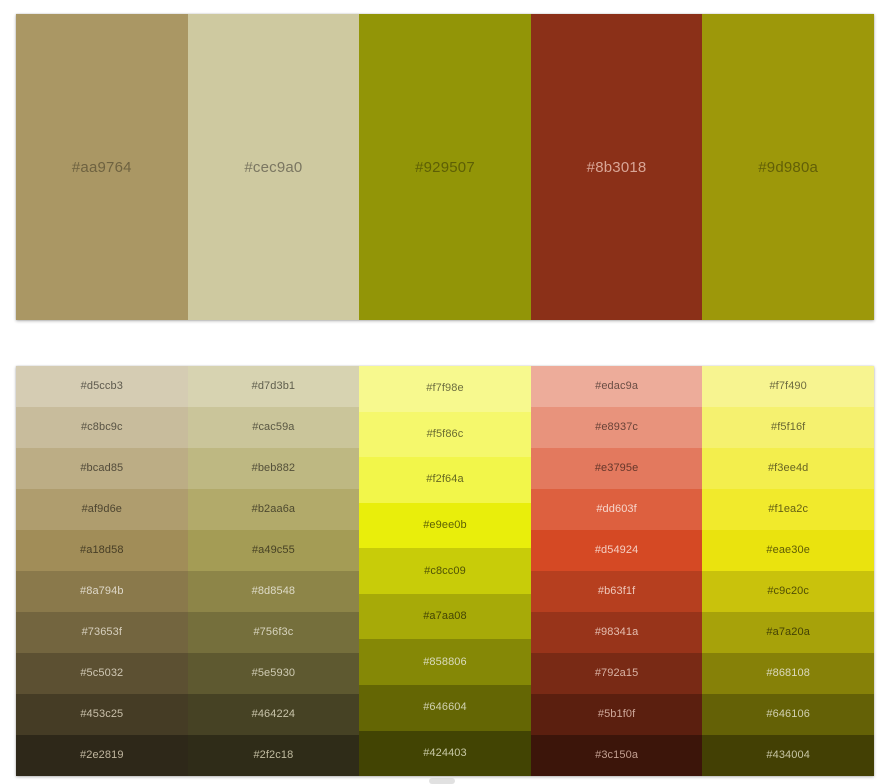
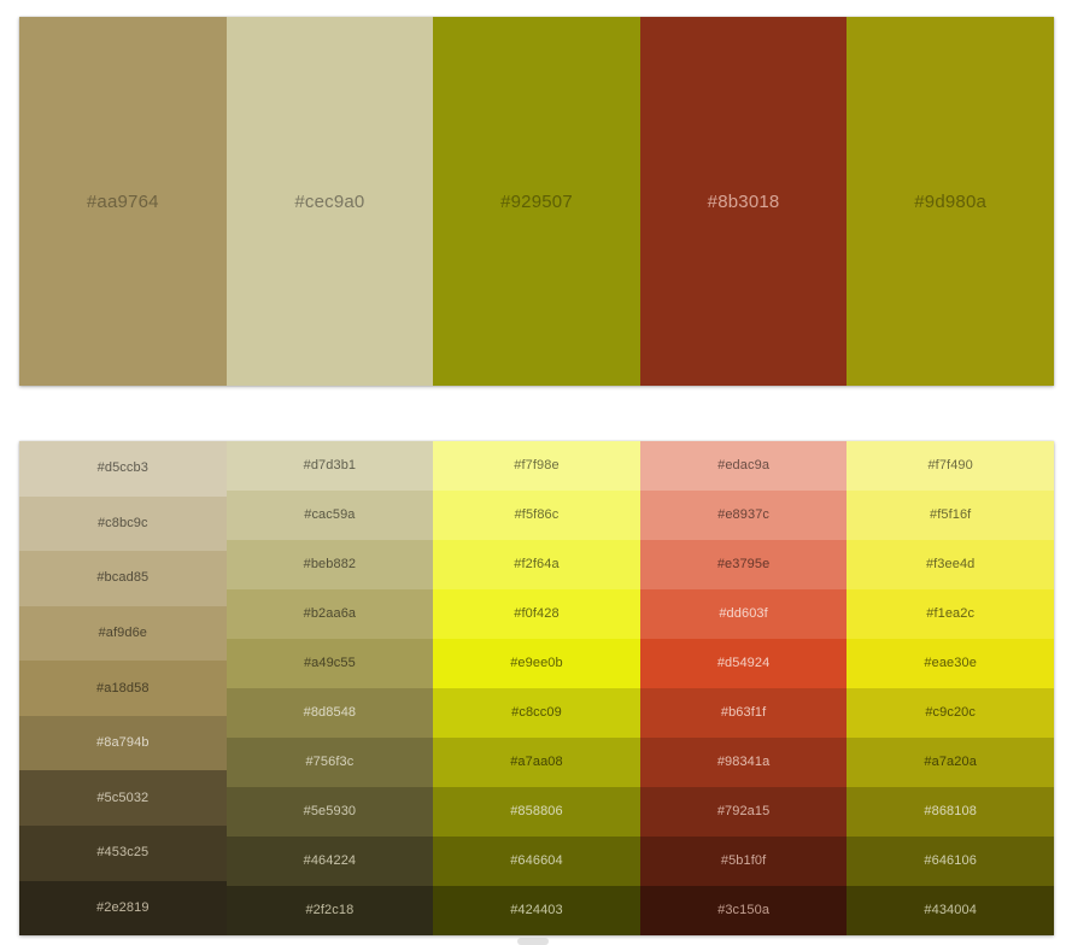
  #aa9764
  #cec9a0
  #929507
  #8b3018
  #9d980a
  #d5ccb3
  #c8bc9c
  #bcad85
  #af9d6e
  #a18d58
  #8a794b
- #73653f
  #5c5032
  #453c25
  #2e2819
  #d7d3b1
  #cac59a
  #beb882
  #b2aa6a
  #a49c55
  #8d8548
  #756f3c
  #5e5930
  #464224
  #2f2c18
  #f7f98e
  #f5f86c
  #f2f64a
+ #f0f428
  #e9ee0b
  #c8cc09
  #a7aa08
  #858806
  #646604
  #424403
  #edac9a
  #e8937c
  #e3795e
  #dd603f
  #d54924
  #b63f1f
  #98341a
  #792a15
  #5b1f0f
  #3c150a
  #f7f490
  #f5f16f
  #f3ee4d
  #f1ea2c
  #eae30e
  #c9c20c
  #a7a20a
  #868108
  #646106
  #434004
